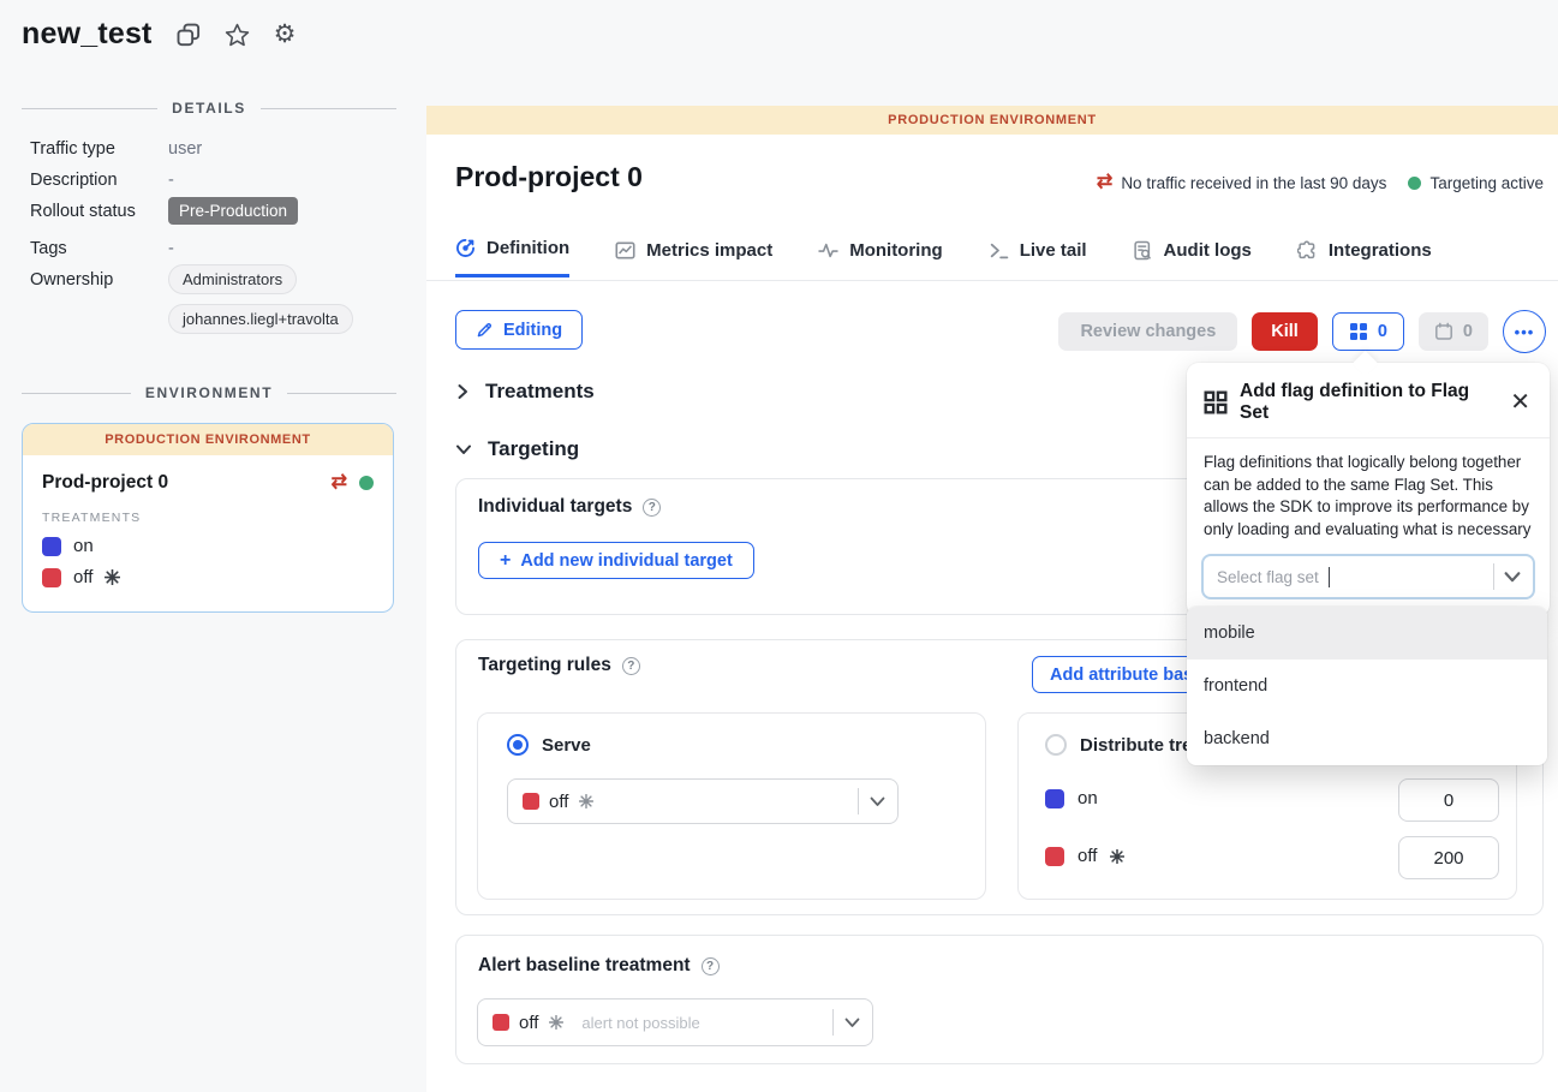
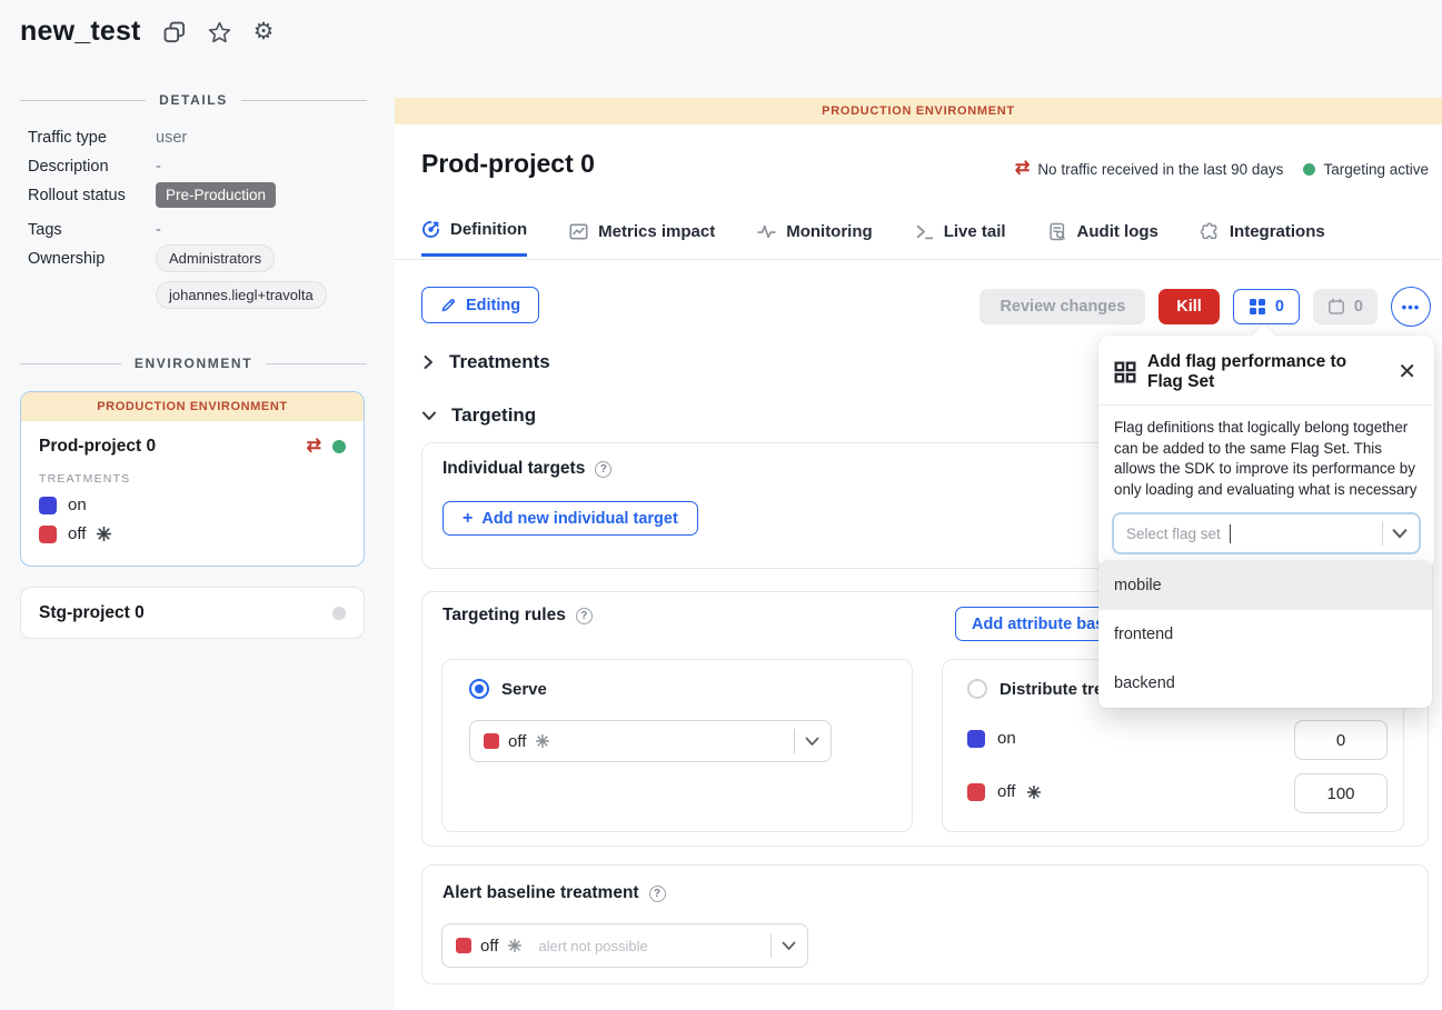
  new_test
  ⚙
  DETAILS
  Traffic type
  user
  Description
  -
  Rollout status
  Pre-Production
  Tags
  -
  Ownership
  Administrators
  johannes.liegl+travolta
  ENVIRONMENT
  PRODUCTION ENVIRONMENT
  Prod-project 0
  ⇄
  TREATMENTS
  on
  off
+ Stg-project 0
  PRODUCTION ENVIRONMENT
  Prod-project 0
  ⇄
  No traffic received in the last 90 days
  Targeting active
  Definition
  Metrics impact
  Monitoring
  Live tail
  Audit logs
  Integrations
  Editing
  Review changes
  Kill
  0
  0
  •••
  Treatments
  Targeting
  Individual targets
  ?
  +
  Add new individual target
  Targeting rules
  ?
  Serve
  off
  on
  0
  off
- 200
+ 100
  Alert baseline treatment
  ?
  off
  alert not possible
- Add flag definition to Flag Set
+ Add flag performance to Flag Set
  ✕
  Flag definitions that logically belong together can be added to the same Flag Set. This allows the SDK to improve its performance by only loading and evaluating what is necessary
  Select flag set
  mobile
  frontend
  backend
